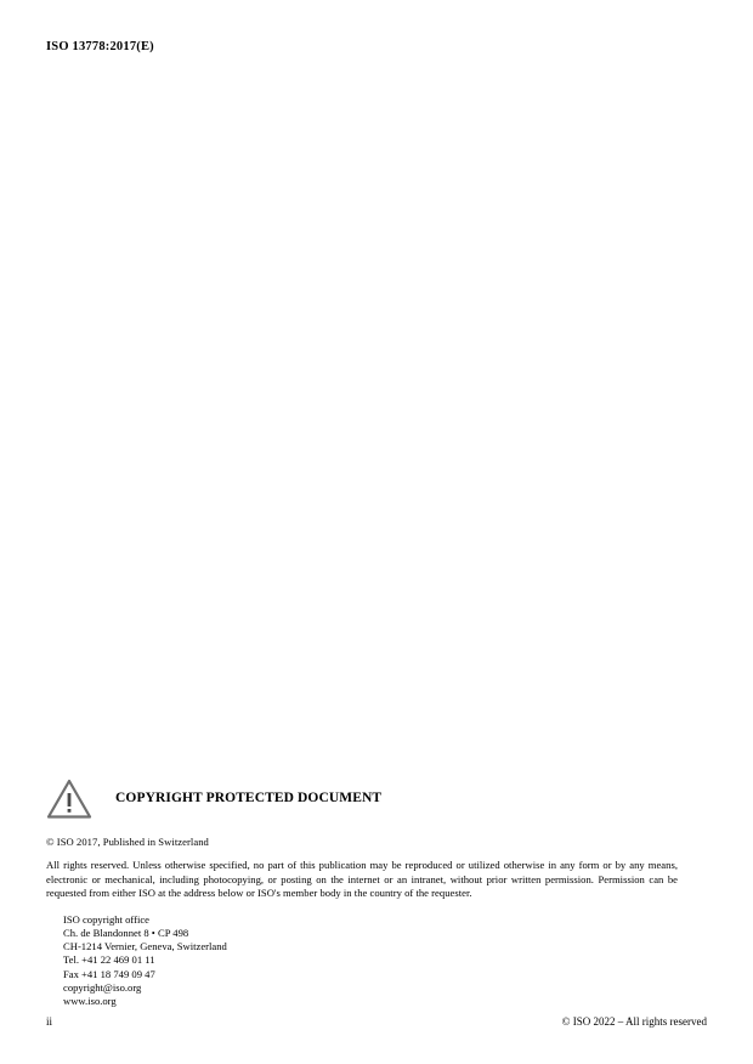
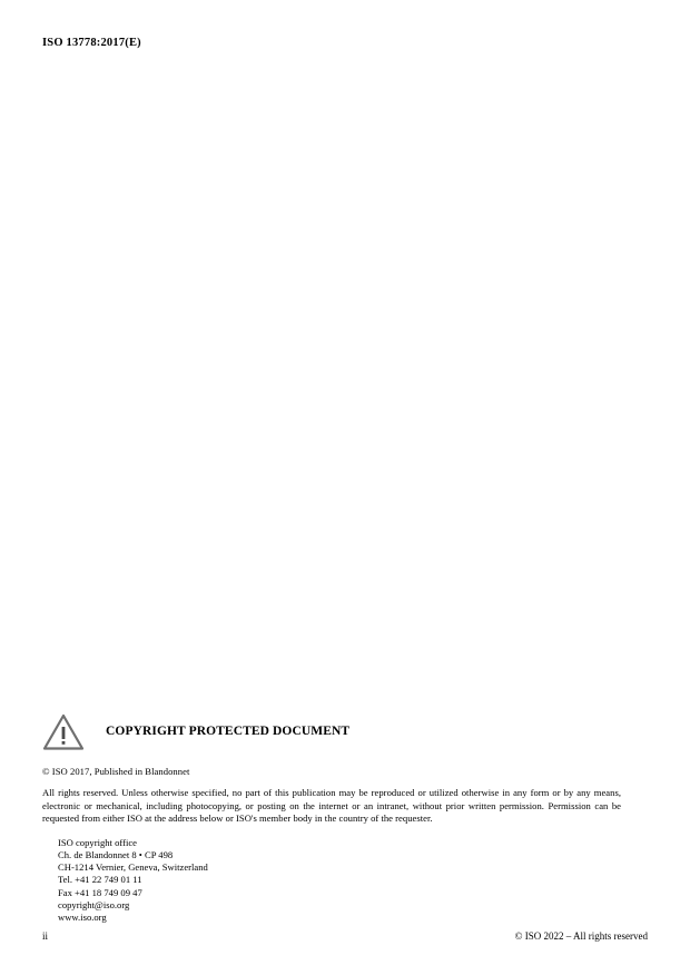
  ISO 13778:2017(E)
  COPYRIGHT PROTECTED DOCUMENT
- © ISO 2017, Published in Switzerland
+ © ISO 2017, Published in Blandonnet
  All rights reserved. Unless otherwise specified, no part of this publication may be reproduced or utilized otherwise in any form or by any means, electronic or mechanical, including photocopying, or posting on the internet or an intranet, without prior written permission. Permission can be requested from either ISO at the address below or ISO's member body in the country of the requester.
  ISO copyright office
  Ch. de Blandonnet 8 • CP 498
  CH-1214 Vernier, Geneva, Switzerland
- Tel. +41 22 469 01 11
+ Tel. +41 22 749 01 11
  Fax +41 18 749 09 47
  copyright@iso.org
  www.iso.org
  ii
  © ISO 2022 – All rights reserved
